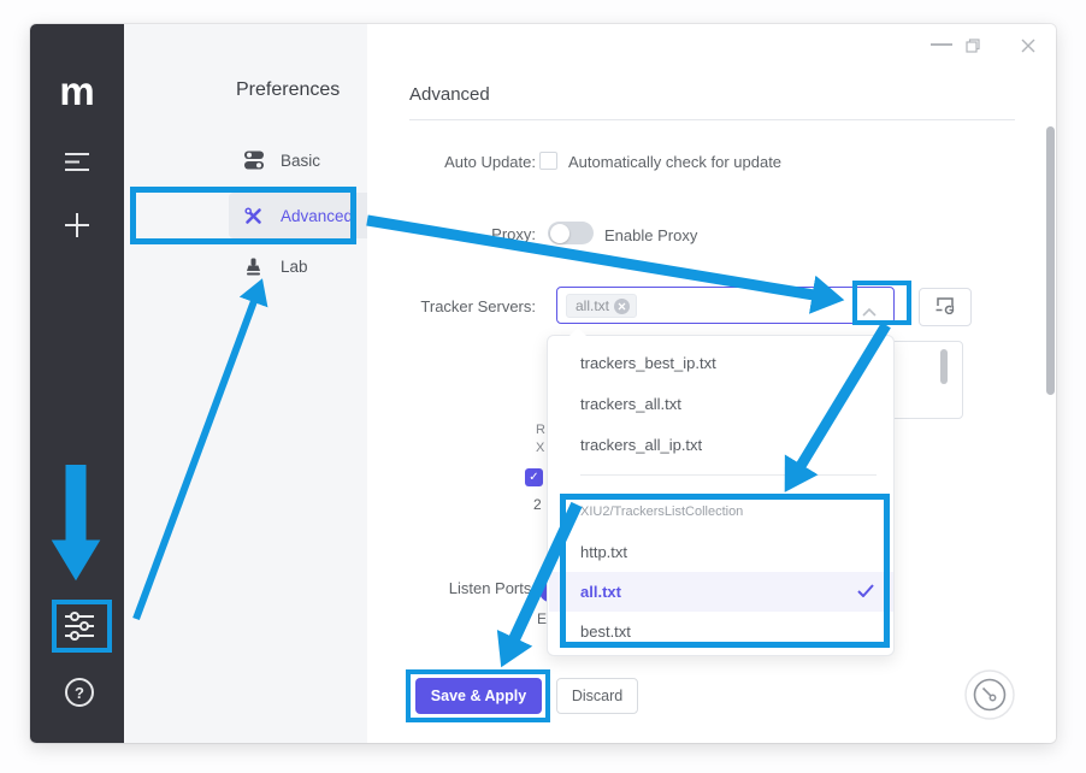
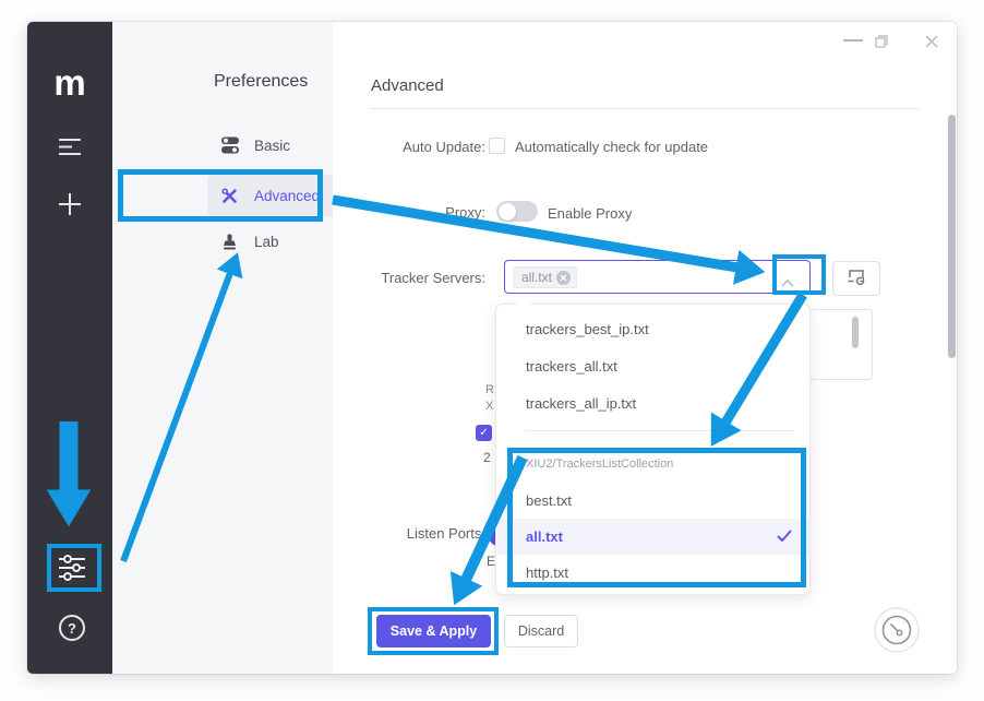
  m
  ?
  Preferences
  Basic
  Advanced
  Lab
  Advanced
  Auto Update:
  Automatically check for update
  Proxy:
  Enable Proxy
  Tracker Servers:
  all.txt
  R
  X
  ✓
  2
  Listen Ports
  E
  trackers_best_ip.txt
  trackers_all.txt
  trackers_all_ip.txt
  XIU2/TrackersListCollection
- http.txt
+ best.txt
  all.txt
- best.txt
+ http.txt
  Save & Apply
  Discard
